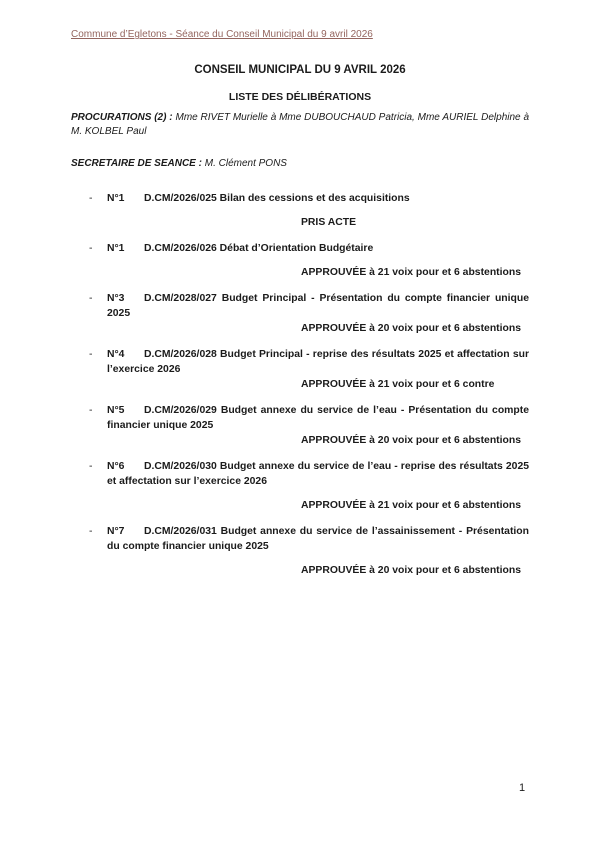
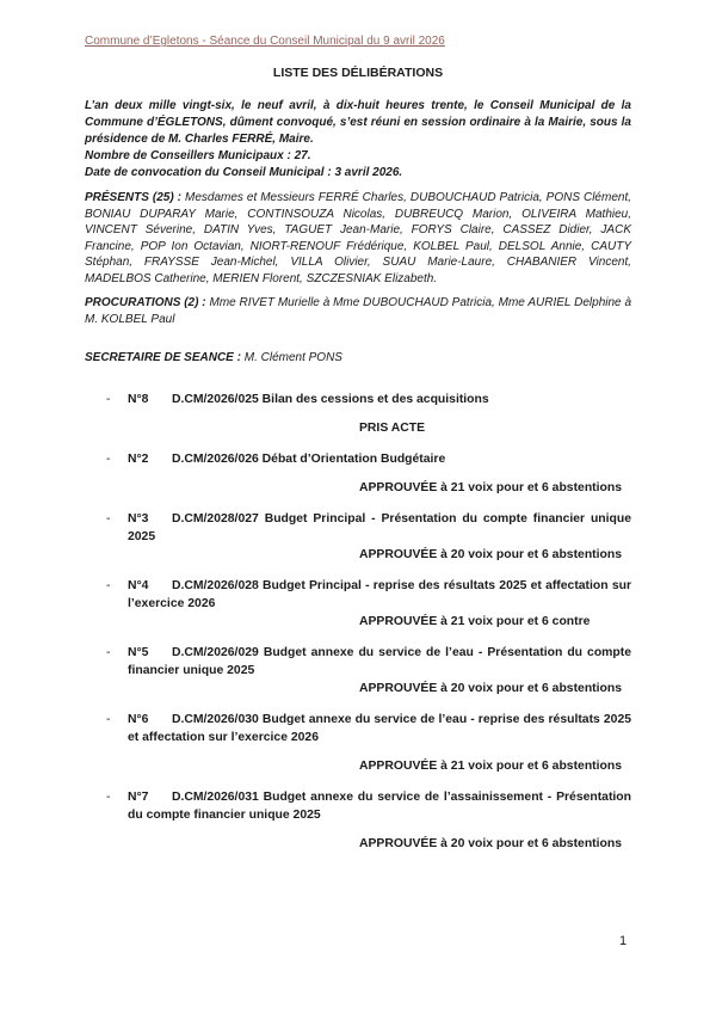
  Commune d’Egletons - Séance du Conseil Municipal du 9 avril 2026
- CONSEIL MUNICIPAL DU 9 AVRIL 2026
  LISTE DES DÉLIBÉRATIONS
+ L’an deux mille vingt-six, le neuf avril, à dix-huit heures trente, le Conseil Municipal de la Commune d’ÉGLETONS, dûment convoqué, s’est réuni en session ordinaire à la Mairie, sous la présidence de M. Charles FERRÉ, Maire.
+ Nombre de Conseillers Municipaux : 27.
+ Date de convocation du Conseil Municipal : 3 avril 2026.
+ PRÉSENTS (25) : Mesdames et Messieurs FERRÉ Charles, DUBOUCHAUD Patricia, PONS Clément, BONIAU DUPARAY Marie, CONTINSOUZA Nicolas, DUBREUCQ Marion, OLIVEIRA Mathieu, VINCENT Séverine, DATIN Yves, TAGUET Jean-Marie, FORYS Claire, CASSEZ Didier, JACK Francine, POP Ion Octavian, NIORT-RENOUF Frédérique, KOLBEL Paul, DELSOL Annie, CAUTY Stéphan, FRAYSSE Jean-Michel, VILLA Olivier, SUAU Marie-Laure, CHABANIER Vincent, MADELBOS Catherine, MERIEN Florent, SZCZESNIAK Elizabeth.
  PROCURATIONS (2) : Mme RIVET Murielle à Mme DUBOUCHAUD Patricia, Mme AURIEL Delphine à M. KOLBEL Paul
  SECRETAIRE DE SEANCE : M. Clément PONS
  -
- N°1 D.CM/2026/025 Bilan des cessions et des acquisitions
+ N°8 D.CM/2026/025 Bilan des cessions et des acquisitions
  PRIS ACTE
  -
- N°1 D.CM/2026/026 Débat d’Orientation Budgétaire
+ N°2 D.CM/2026/026 Débat d’Orientation Budgétaire
  APPROUVÉE à 21 voix pour et 6 abstentions
  -
  N°3 D.CM/2028/027 Budget Principal - Présentation du compte financier unique 2025
  APPROUVÉE à 20 voix pour et 6 abstentions
  -
  N°4 D.CM/2026/028 Budget Principal - reprise des résultats 2025 et affectation sur l’exercice 2026
  APPROUVÉE à 21 voix pour et 6 contre
  -
  N°5 D.CM/2026/029 Budget annexe du service de l’eau - Présentation du compte financier unique 2025
  APPROUVÉE à 20 voix pour et 6 abstentions
  -
  N°6 D.CM/2026/030 Budget annexe du service de l’eau - reprise des résultats 2025 et affectation sur l’exercice 2026
  APPROUVÉE à 21 voix pour et 6 abstentions
  -
  N°7 D.CM/2026/031 Budget annexe du service de l’assainissement - Présentation du compte financier unique 2025
  APPROUVÉE à 20 voix pour et 6 abstentions
  1
